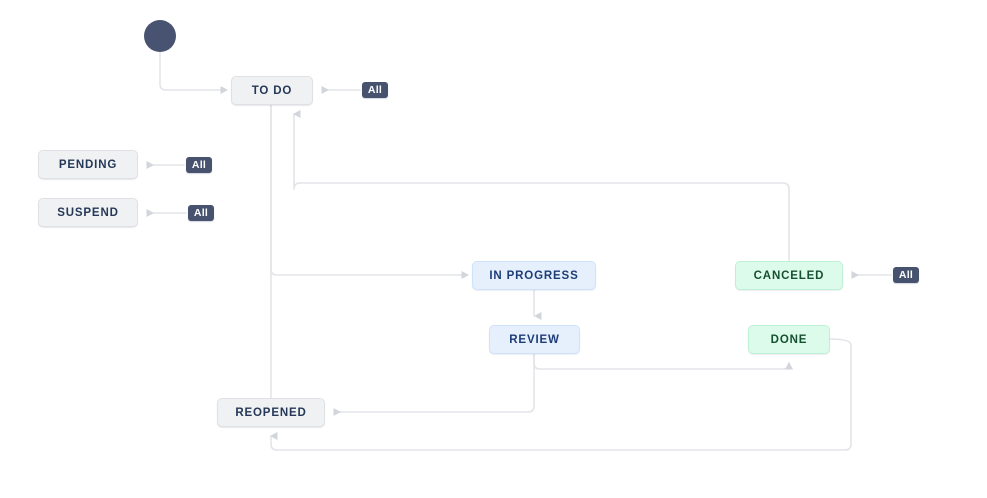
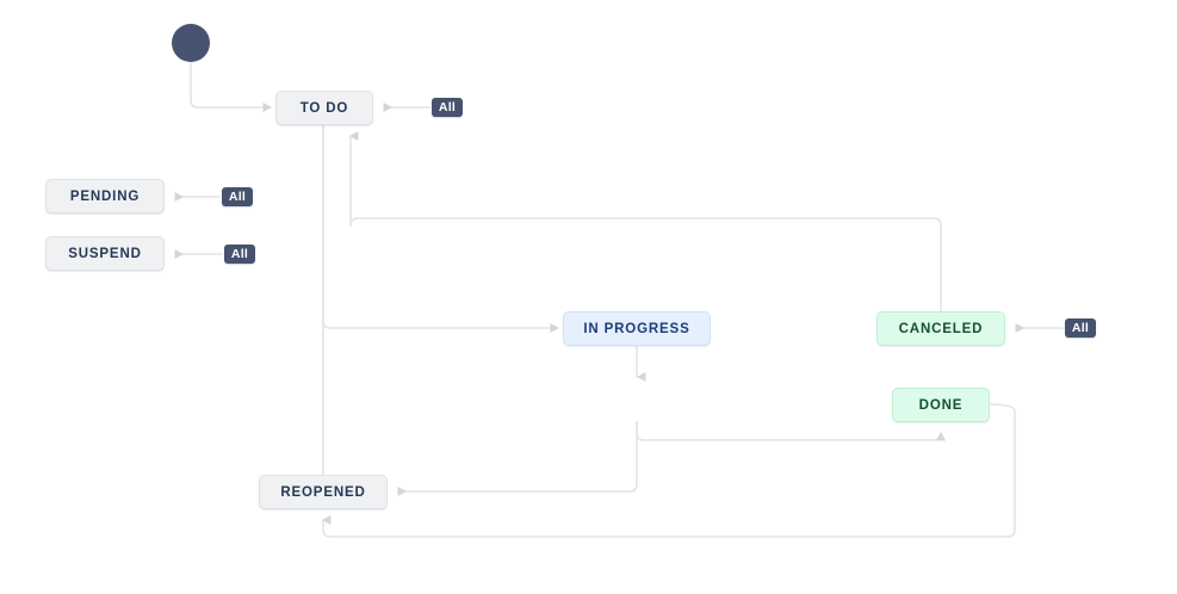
  TO DO
  PENDING
  SUSPEND
  IN PROGRESS
  CANCELED
- REVIEW
  DONE
  REOPENED
  All
  All
  All
  All
